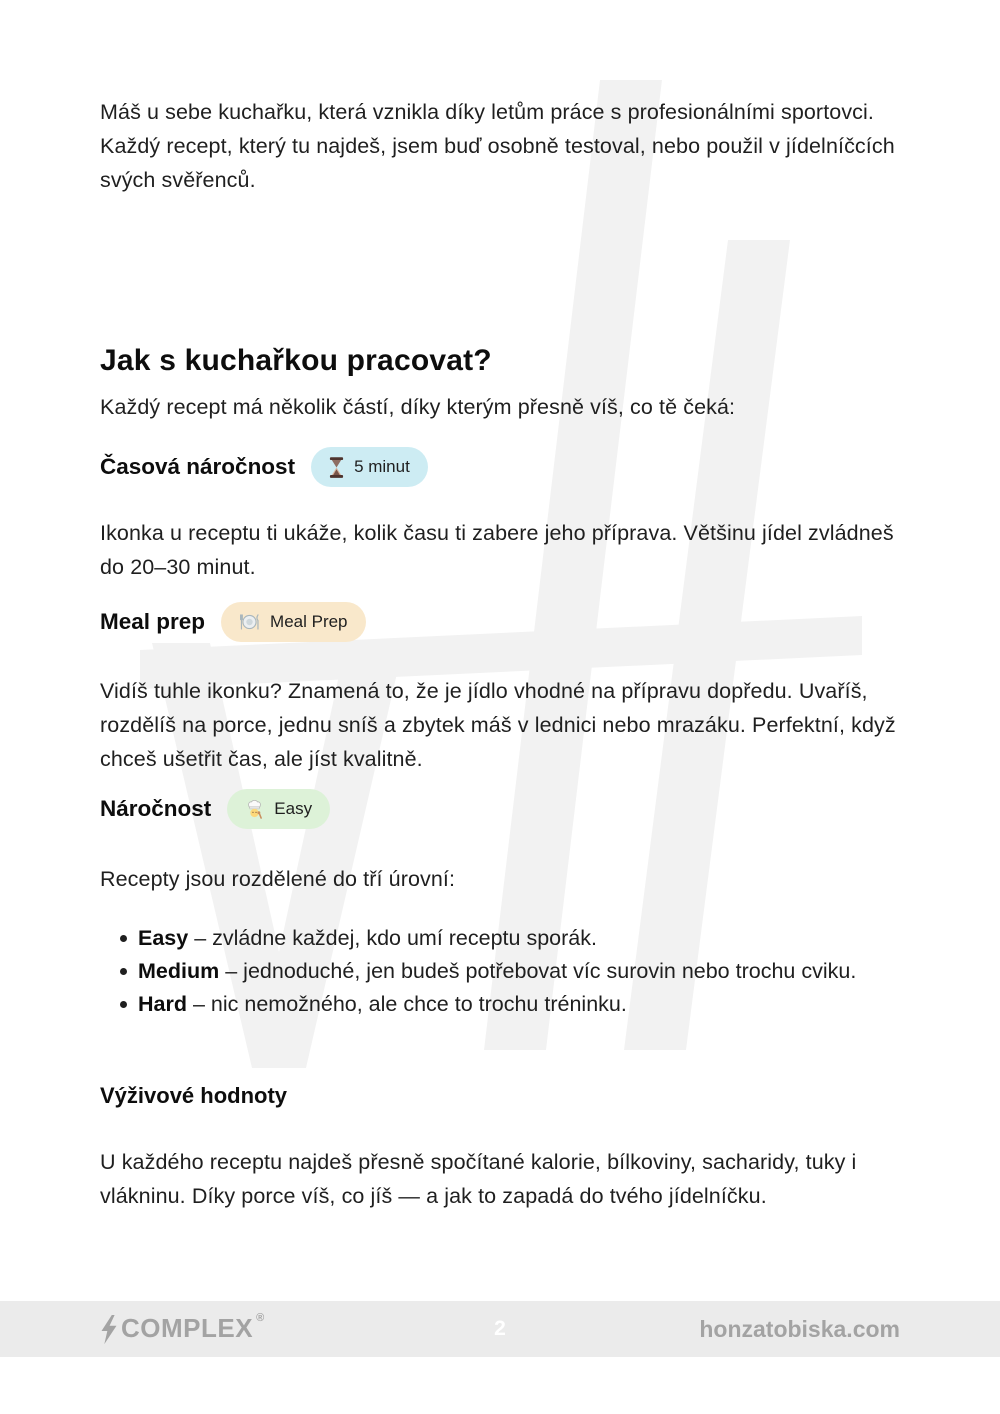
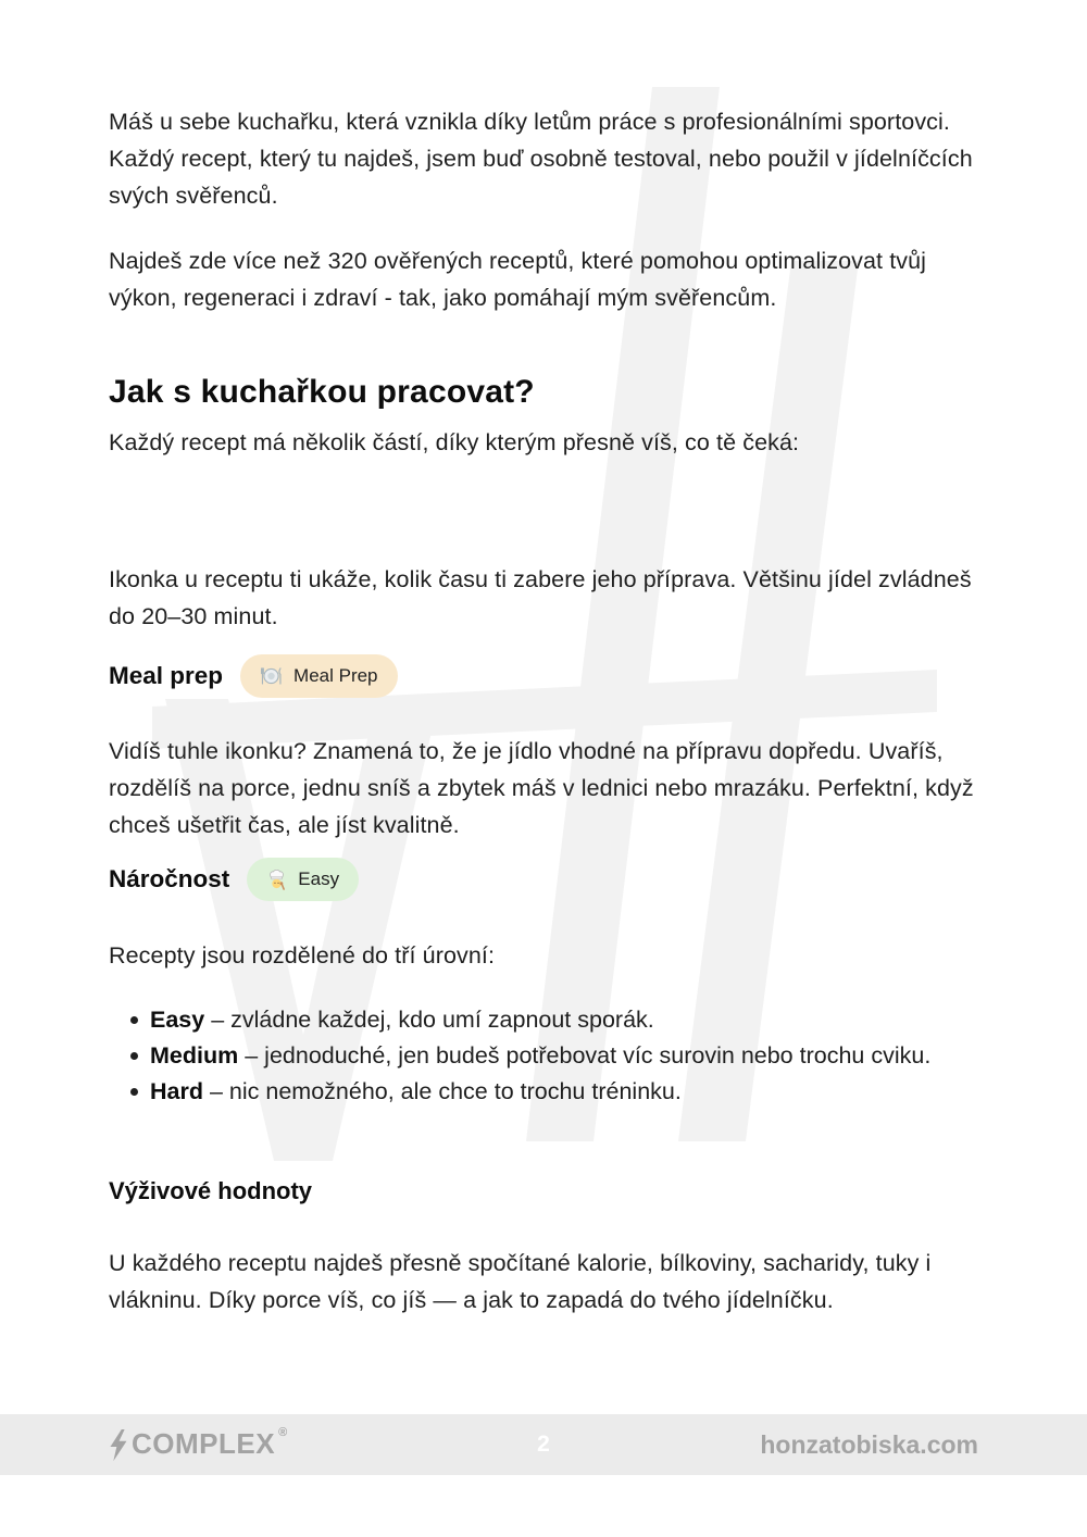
  Máš u sebe kuchařku, která vznikla díky letům práce s profesionálními sportovci. Každý recept, který tu najdeš, jsem buď osobně testoval, nebo použil v jídelníčcích svých svěřenců.
+ Najdeš zde více než 320 ověřených receptů, které pomohou optimalizovat tvůj výkon, regeneraci i zdraví - tak, jako pomáhají mým svěřencům.
  Jak s kuchařkou pracovat?
  Každý recept má několik částí, díky kterým přesně víš, co tě čeká:
- Časová náročnost
- 5 minut
  Ikonka u receptu ti ukáže, kolik času ti zabere jeho příprava. Většinu jídel zvládneš do 20–30 minut.
  Meal prep
  Meal Prep
  Vidíš tuhle ikonku? Znamená to, že je jídlo vhodné na přípravu dopředu. Uvaříš, rozdělíš na porce, jednu sníš a zbytek máš v lednici nebo mrazáku. Perfektní, když chceš ušetřit čas, ale jíst kvalitně.
  Náročnost
  Easy
  Recepty jsou rozdělené do tří úrovní:
- Easy – zvládne každej, kdo umí receptu sporák.
+ Easy – zvládne každej, kdo umí zapnout sporák.
  Medium – jednoduché, jen budeš potřebovat víc surovin nebo trochu cviku.
  Hard – nic nemožného, ale chce to trochu tréninku.
  Výživové hodnoty
  U každého receptu najdeš přesně spočítané kalorie, bílkoviny, sacharidy, tuky i vlákninu. Díky porce víš, co jíš — a jak to zapadá do tvého jídelníčku.
  COMPLEX
  ®
  honzatobiska.com
